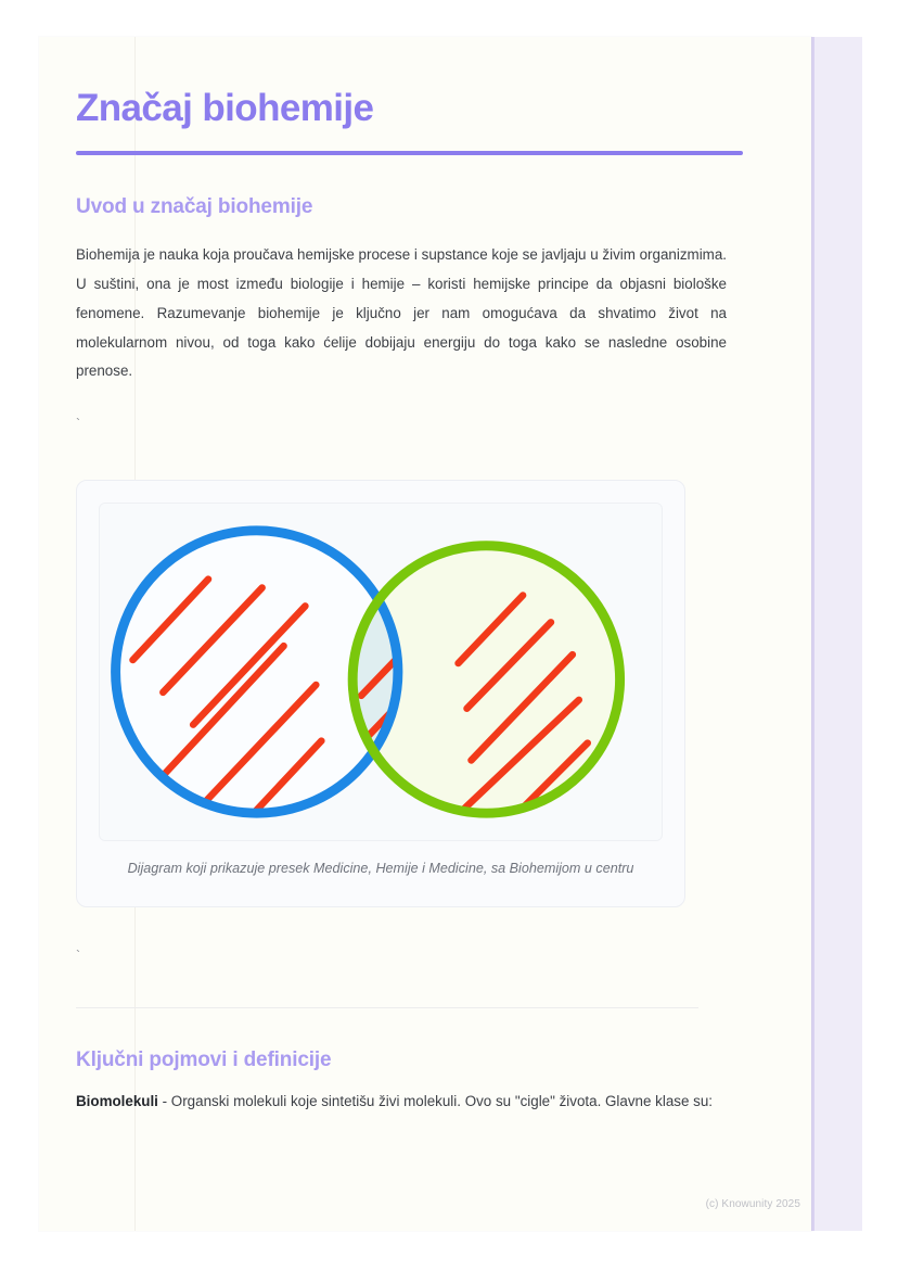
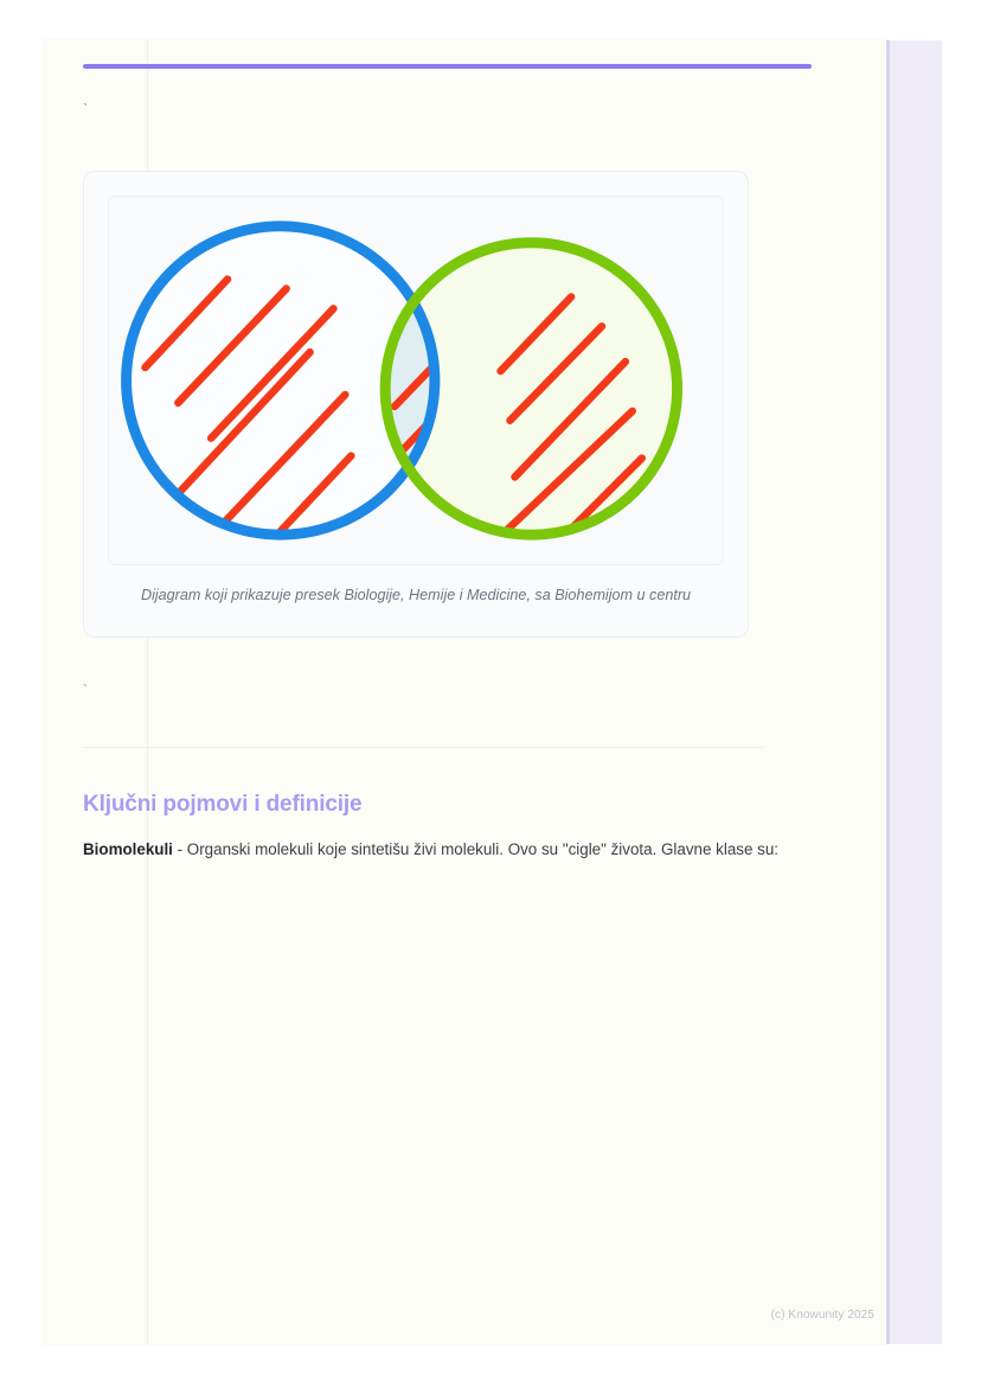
- Značaj biohemije
- Uvod u značaj biohemije
- Biohemija je nauka koja proučava hemijske procese i supstance koje se javljaju u živim organizmima. U suštini, ona je most između biologije i hemije – koristi hemijske principe da objasni biološke fenomene. Razumevanje biohemije je ključno jer nam omogućava da shvatimo život na molekularnom nivou, od toga kako ćelije dobijaju energiju do toga kako se nasledne osobine prenose.
  `
- Dijagram koji prikazuje presek Medicine, Hemije i Medicine, sa Biohemijom u centru
+ Dijagram koji prikazuje presek Biologije, Hemije i Medicine, sa Biohemijom u centru
  `
  Ključni pojmovi i definicije
  Biomolekuli - Organski molekuli koje sintetišu živi molekuli. Ovo su "cigle" života. Glavne klase su:
  (c) Knowunity 2025
